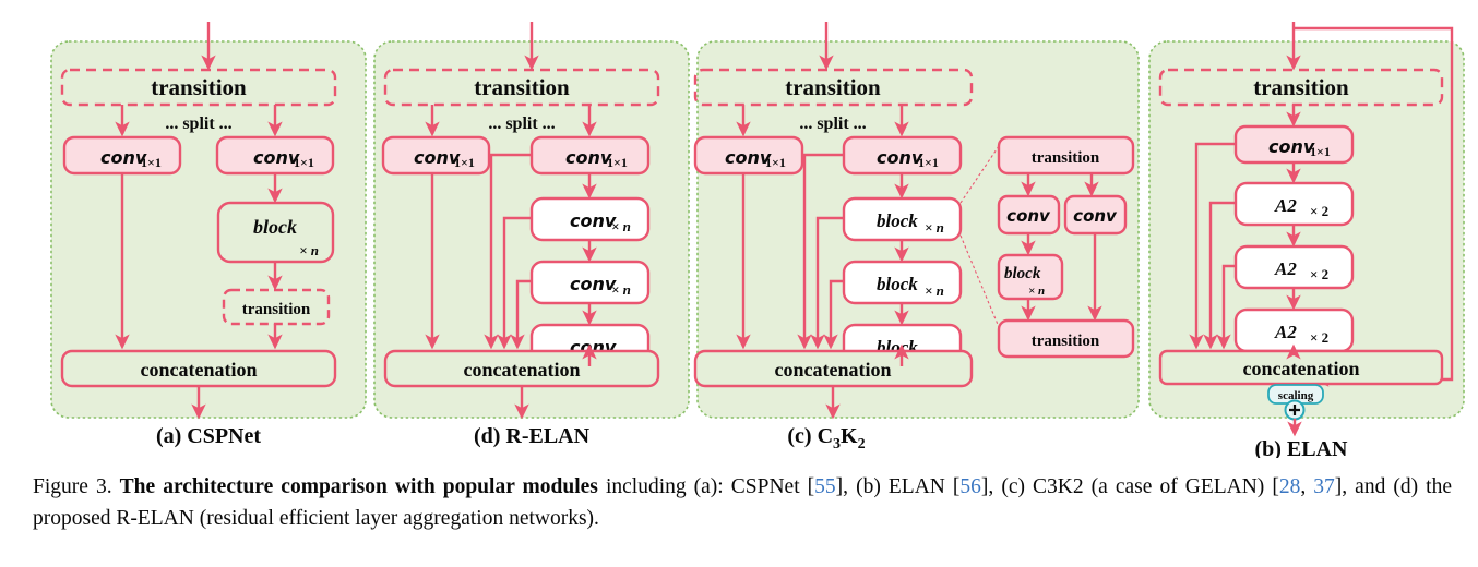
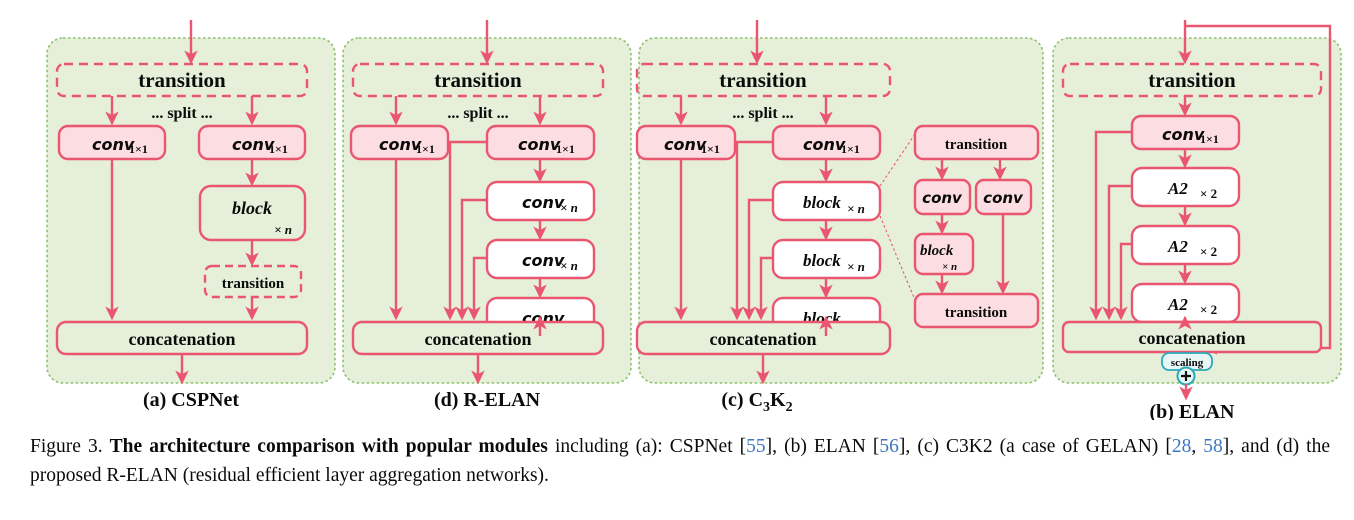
  transition
  ... split ...
  conv
  1×1
  conv
  1×1
  block
  × n
  transition
  concatenation
  (a) CSPNet
  transition
  ... split ...
  conv
  1×1
  conv
  1×1
  conv
  × n
  conv
  × n
  conv
  concatenation
  (d) R-ELAN
  transition
  ... split ...
  conv
  1×1
  conv
  1×1
  block
  × n
  block
  × n
  block
  concatenation
  transition
  conv
  conv
  block
  × n
  transition
  (c) C3 K2
  transition
  conv
  1×1
  A2
  × 2
  A2
  × 2
  A2
  × 2
  concatenation
  scaling
  (b) ELAN
- Figure 3. The architecture comparison with popular modules including (a): CSPNet [55], (b) ELAN [56], (c) C3K2 (a case of GELAN) [28, 37], and (d) the proposed R-ELAN (residual efficient layer aggregation networks).
+ Figure 3. The architecture comparison with popular modules including (a): CSPNet [55], (b) ELAN [56], (c) C3K2 (a case of GELAN) [28, 58], and (d) the proposed R-ELAN (residual efficient layer aggregation networks).
